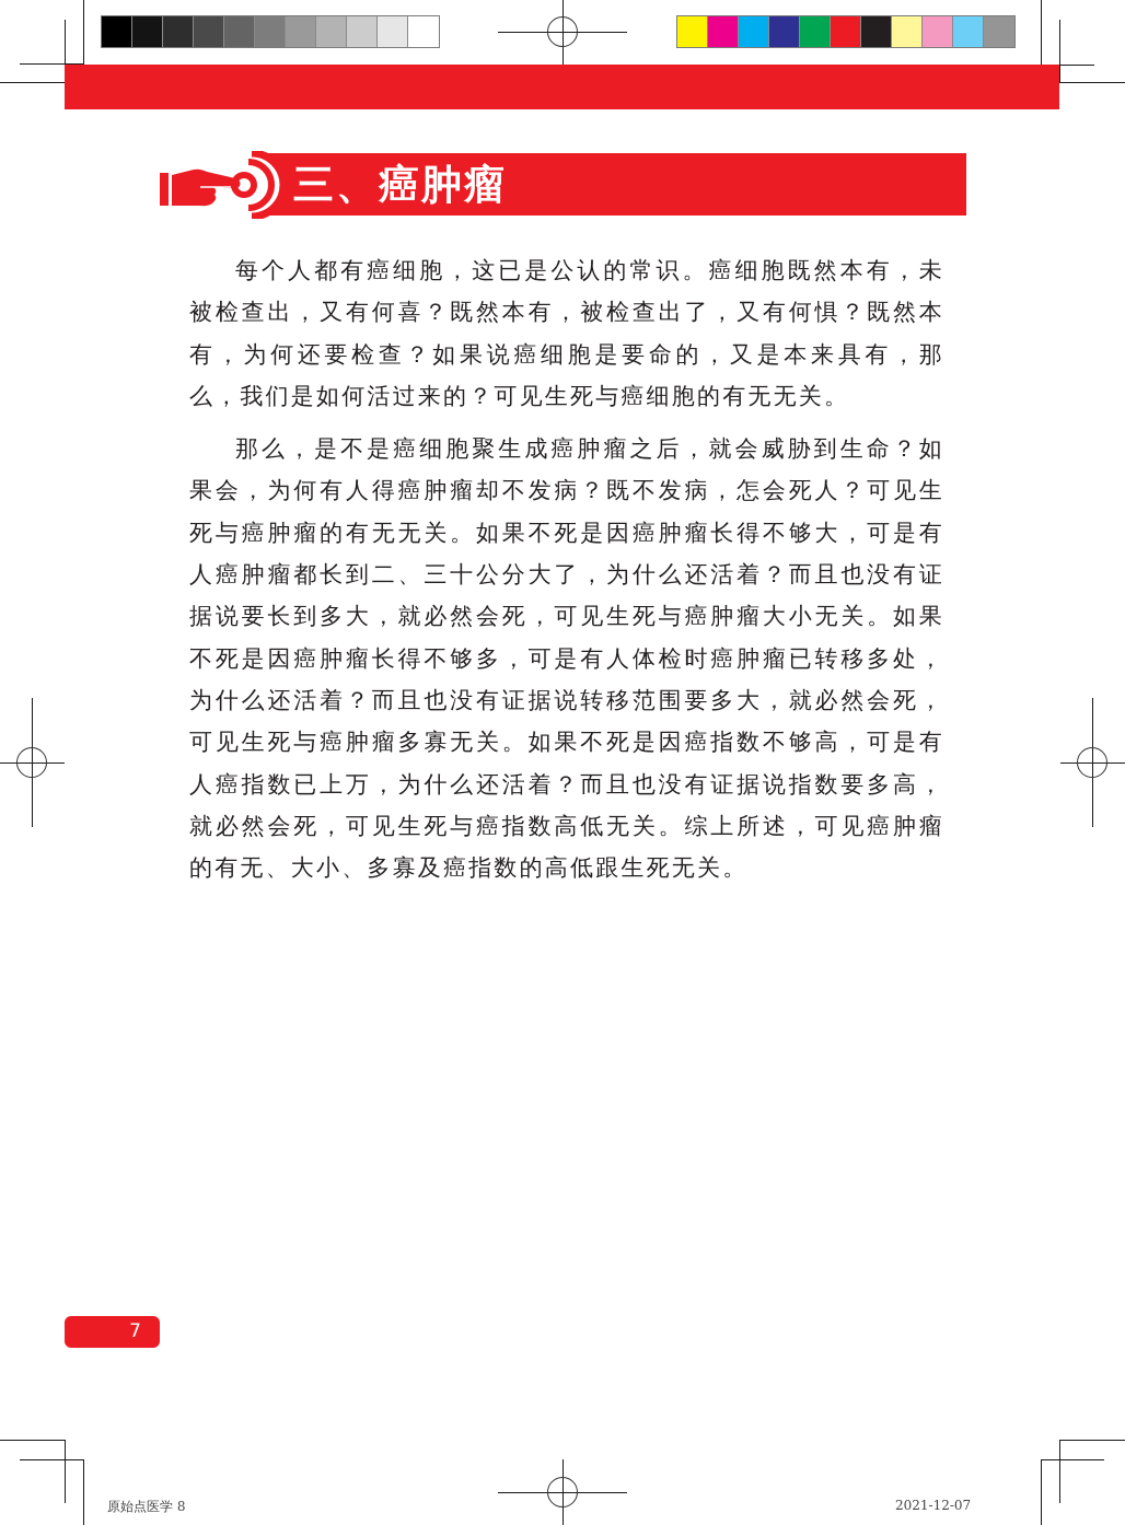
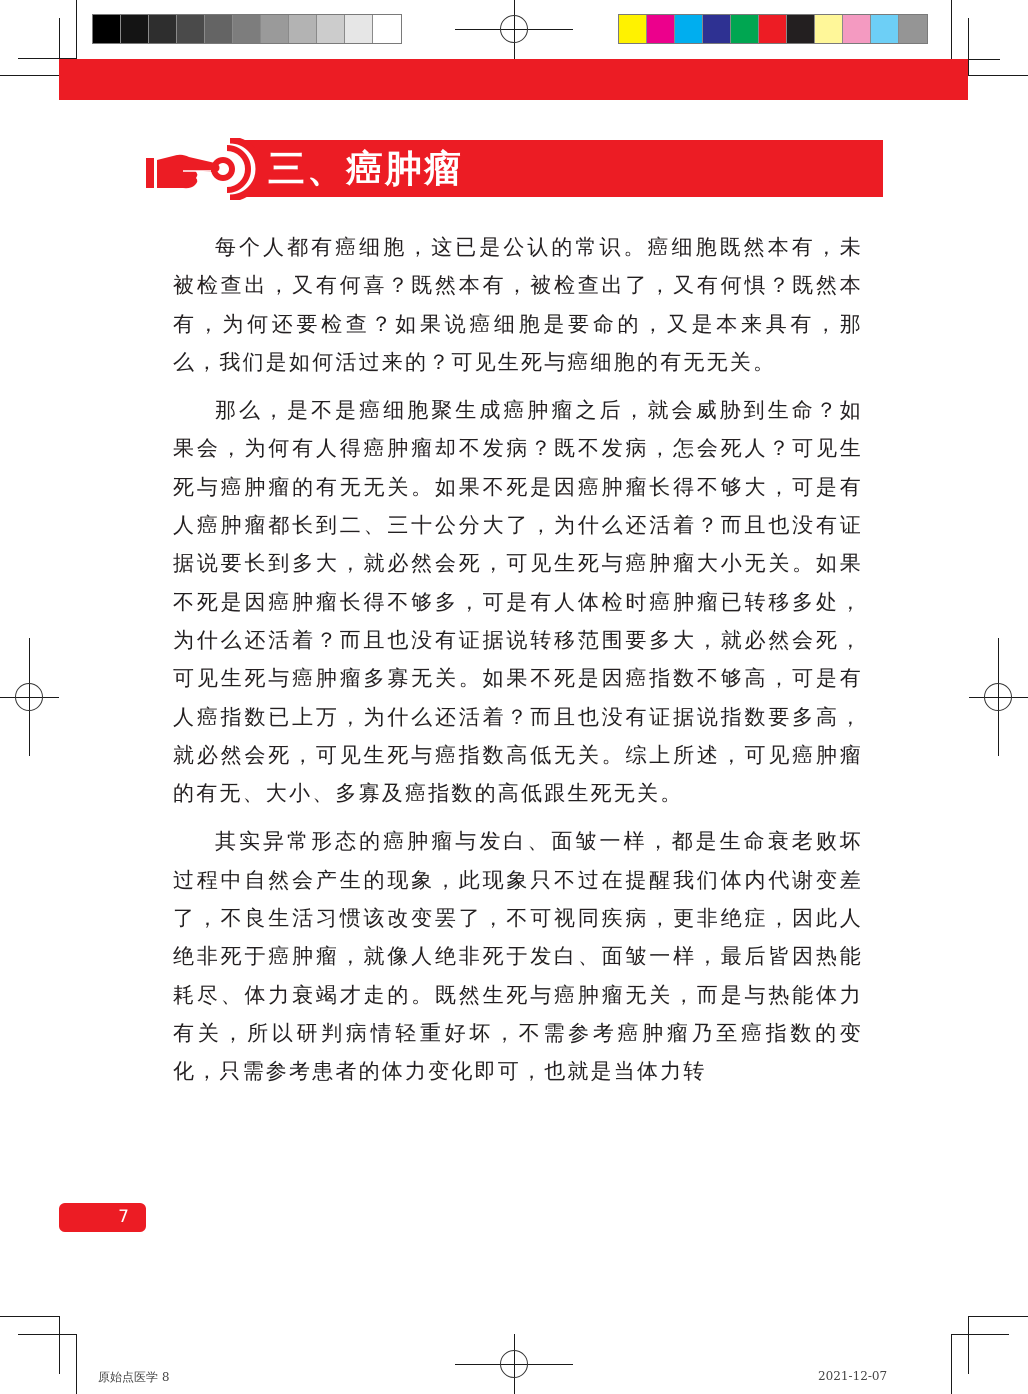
  三、癌肿瘤
  每个人都有癌细胞，这已是公认的常识。癌细胞既然本有，未被检查出，又有何喜？既然本有，被检查出了，又有何惧？既然本有，为何还要检查？如果说癌细胞是要命的，又是本来具有，那么，我们是如何活过来的？可见生死与癌细胞的有无无关。
  那么，是不是癌细胞聚生成癌肿瘤之后，就会威胁到生命？如果会，为何有人得癌肿瘤却不发病？既不发病，怎会死人？可见生死与癌肿瘤的有无无关。如果不死是因癌肿瘤长得不够大，可是有人癌肿瘤都长到二、三十公分大了，为什么还活着？而且也没有证据说要长到多大，就必然会死，可见生死与癌肿瘤大小无关。如果不死是因癌肿瘤长得不够多，可是有人体检时癌肿瘤已转移多处，为什么还活着？而且也没有证据说转移范围要多大，就必然会死，可见生死与癌肿瘤多寡无关。如果不死是因癌指数不够高，可是有人癌指数已上万，为什么还活着？而且也没有证据说指数要多高，就必然会死，可见生死与癌指数高低无关。综上所述，可见癌肿瘤的有无、大小、多寡及癌指数的高低跟生死无关。
+ 其实异常形态的癌肿瘤与发白、面皱一样，都是生命衰老败坏过程中自然会产生的现象，此现象只不过在提醒我们体内代谢变差了，不良生活习惯该改变罢了，不可视同疾病，更非绝症，因此人绝非死于癌肿瘤，就像人绝非死于发白、面皱一样，最后皆因热能耗尽、体力衰竭才走的。既然生死与癌肿瘤无关，而是与热能体力有关，所以研判病情轻重好坏，不需参考癌肿瘤乃至癌指数的变化，只需参考患者的体力变化即可，也就是当体力转
  7
  原始点医学 8
  2021-12-07
